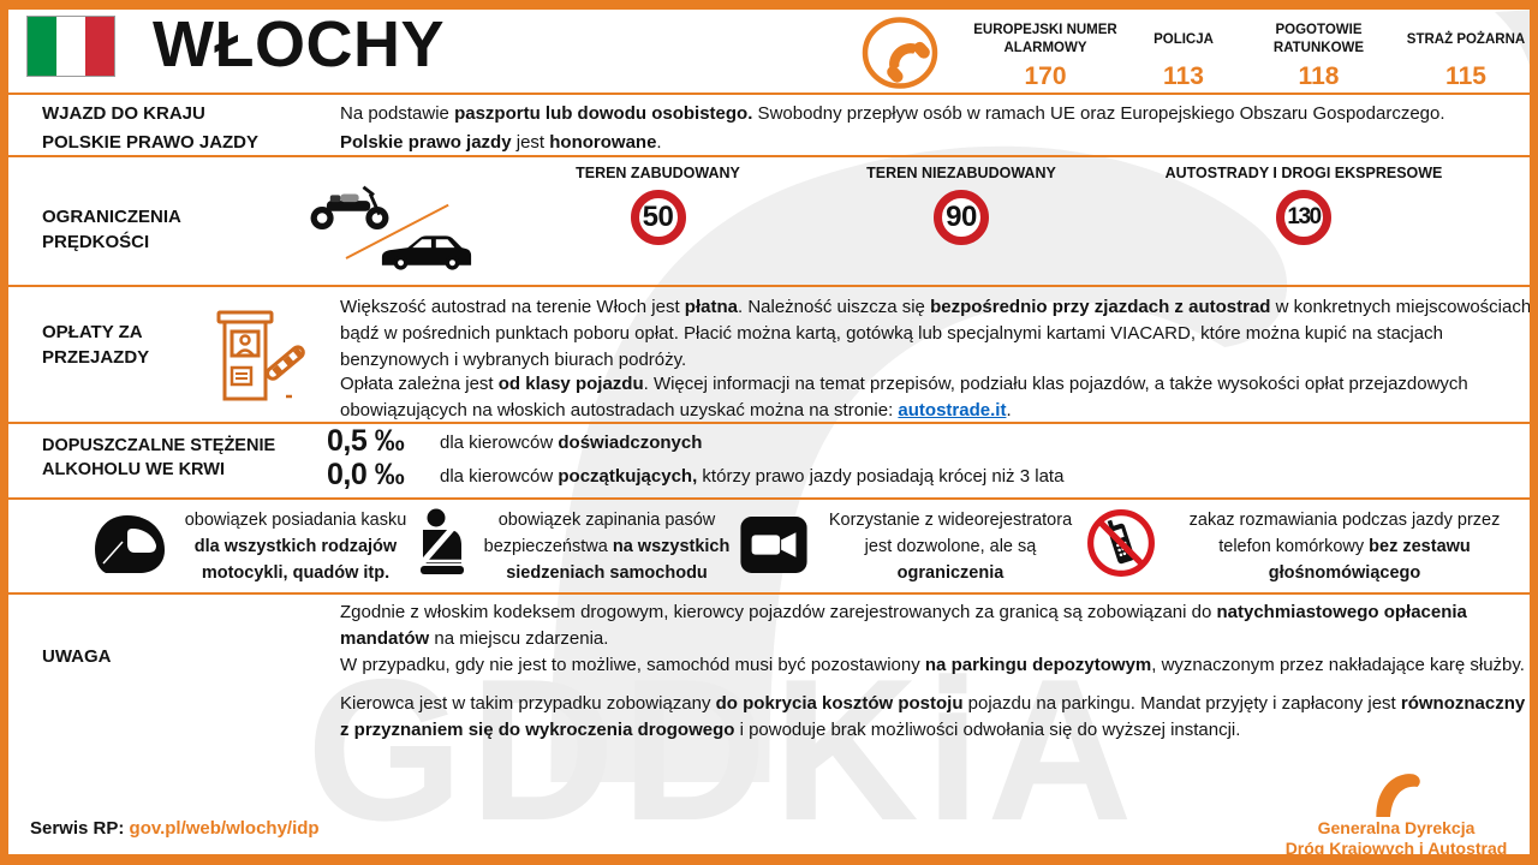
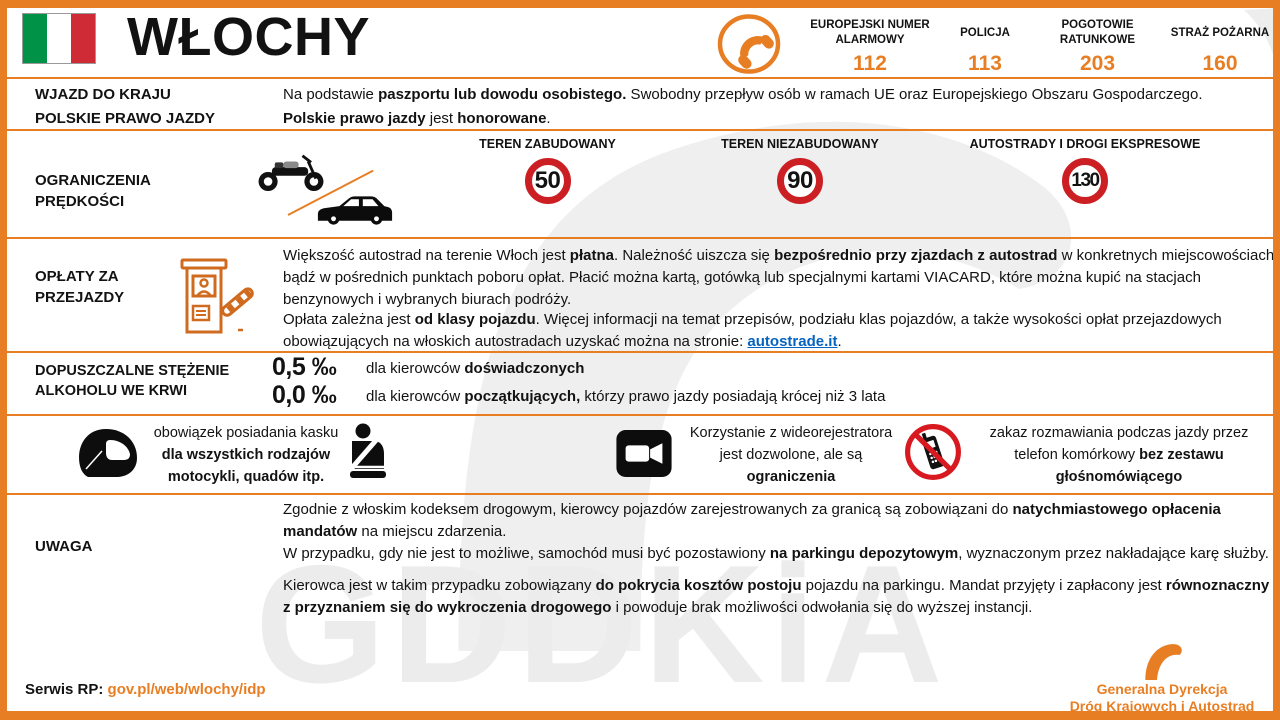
  GDDKiA
  WŁOCHY
  EUROPEJSKI NUMER ALARMOWY
- 170
+ 112
  POLICJA
  113
  POGOTOWIE RATUNKOWE
- 118
+ 203
  STRAŻ POŻARNA
- 115
+ 160
  WJAZD DO KRAJU
  Na podstawie paszportu lub dowodu osobistego. Swobodny przepływ osób w ramach UE oraz Europejskiego Obszaru Gospodarczego.
  POLSKIE PRAWO JAZDY
  Polskie prawo jazdy jest honorowane.
  OGRANICZENIA PRĘDKOŚCI
  TEREN ZABUDOWANY
  50
  TEREN NIEZABUDOWANY
  90
  AUTOSTRADY I DROGI EKSPRESOWE
  130
  OPŁATY ZA PRZEJAZDY
  Większość autostrad na terenie Włoch jest płatna. Należność uiszcza się bezpośrednio przy zjazdach z autostrad w konkretnych miejscowościach, bądź w pośrednich punktach poboru opłat. Płacić można kartą, gotówką lub specjalnymi kartami VIACARD, które można kupić na stacjach benzynowych i wybranych biurach podróży.
  Opłata zależna jest od klasy pojazdu. Więcej informacji na temat przepisów, podziału klas pojazdów, a także wysokości opłat przejazdowych obowiązujących na włoskich autostradach uzyskać można na stronie: autostrade.it.
  DOPUSZCZALNE STĘŻENIE ALKOHOLU WE KRWI
  0,5 ‰
  dla kierowców doświadczonych
  0,0 ‰
  dla kierowców początkujących, którzy prawo jazdy posiadają krócej niż 3 lata
  obowiązek posiadania kasku dla wszystkich rodzajów motocykli, quadów itp.
- obowiązek zapinania pasów bezpieczeństwa na wszystkich siedzeniach samochodu
  Korzystanie z wideorejestratora jest dozwolone, ale są ograniczenia
  zakaz rozmawiania podczas jazdy przez telefon komórkowy bez zestawu głośnomówiącego
  UWAGA
  Zgodnie z włoskim kodeksem drogowym, kierowcy pojazdów zarejestrowanych za granicą są zobowiązani do natychmiastowego opłacenia mandatów na miejscu zdarzenia.
  W przypadku, gdy nie jest to możliwe, samochód musi być pozostawiony na parkingu depozytowym, wyznaczonym przez nakładające karę służby.
  Kierowca jest w takim przypadku zobowiązany do pokrycia kosztów postoju pojazdu na parkingu. Mandat przyjęty i zapłacony jest równoznaczny z przyznaniem się do wykroczenia drogowego i powoduje brak możliwości odwołania się do wyższej instancji.
  Serwis RP: gov.pl/web/wlochy/idp
  Generalna Dyrekcja
  Dróg Krajowych i Autostrad
